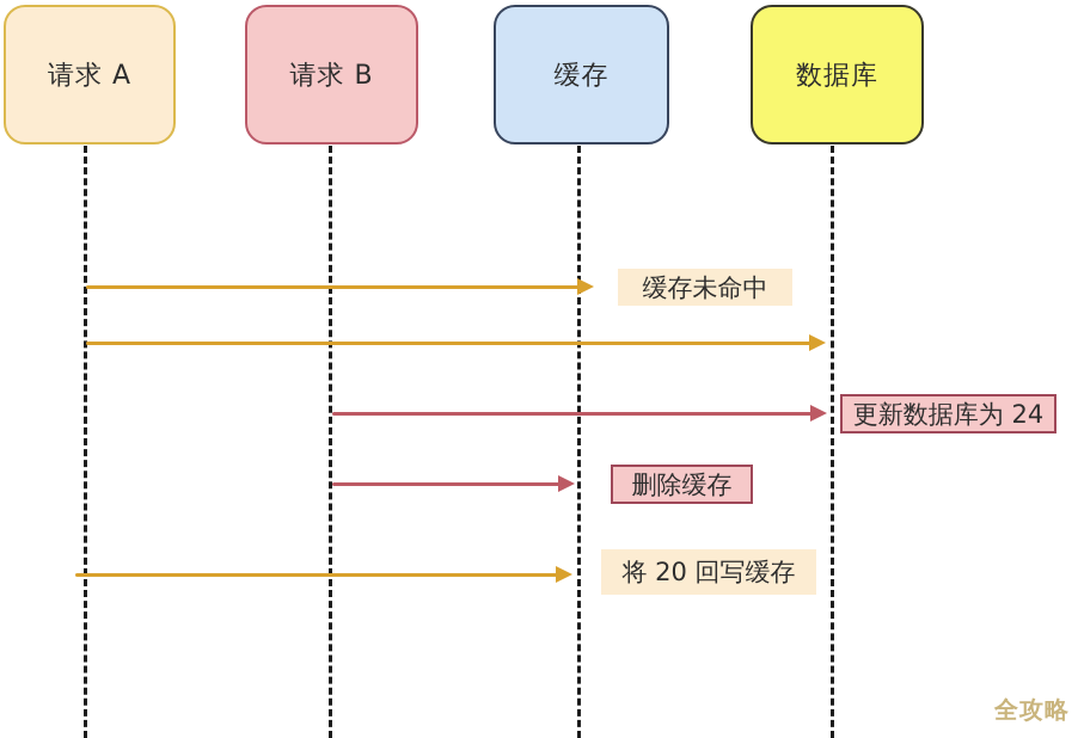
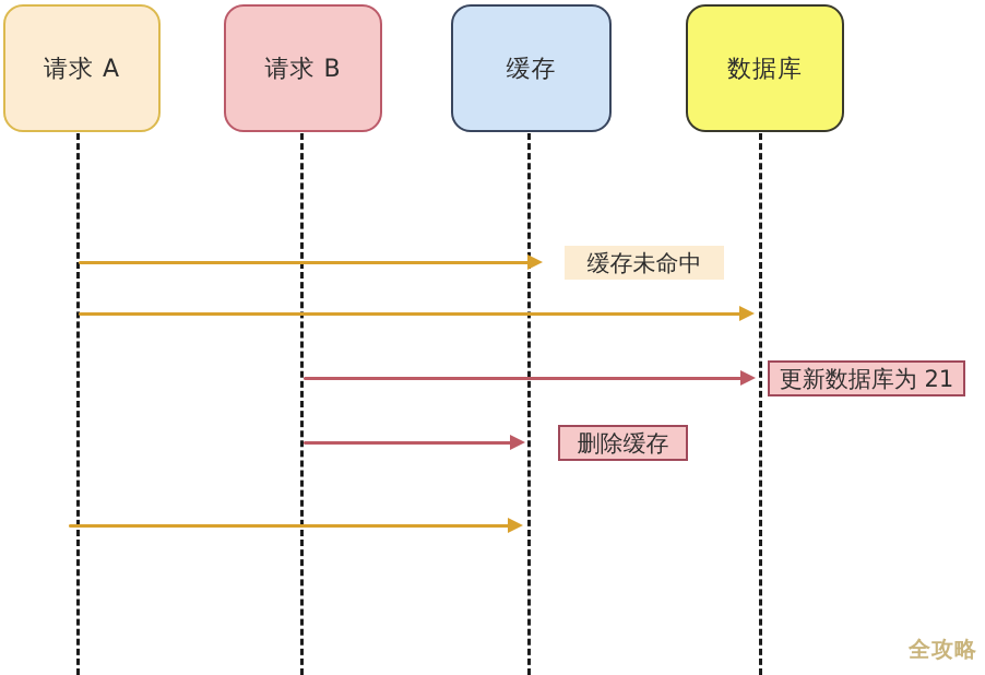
  请求 A
  请求 B
  缓存
  数据库
  缓存未命中
- 更新数据库为 24
+ 更新数据库为 21
  删除缓存
- 将 20 回写缓存
  全攻略
